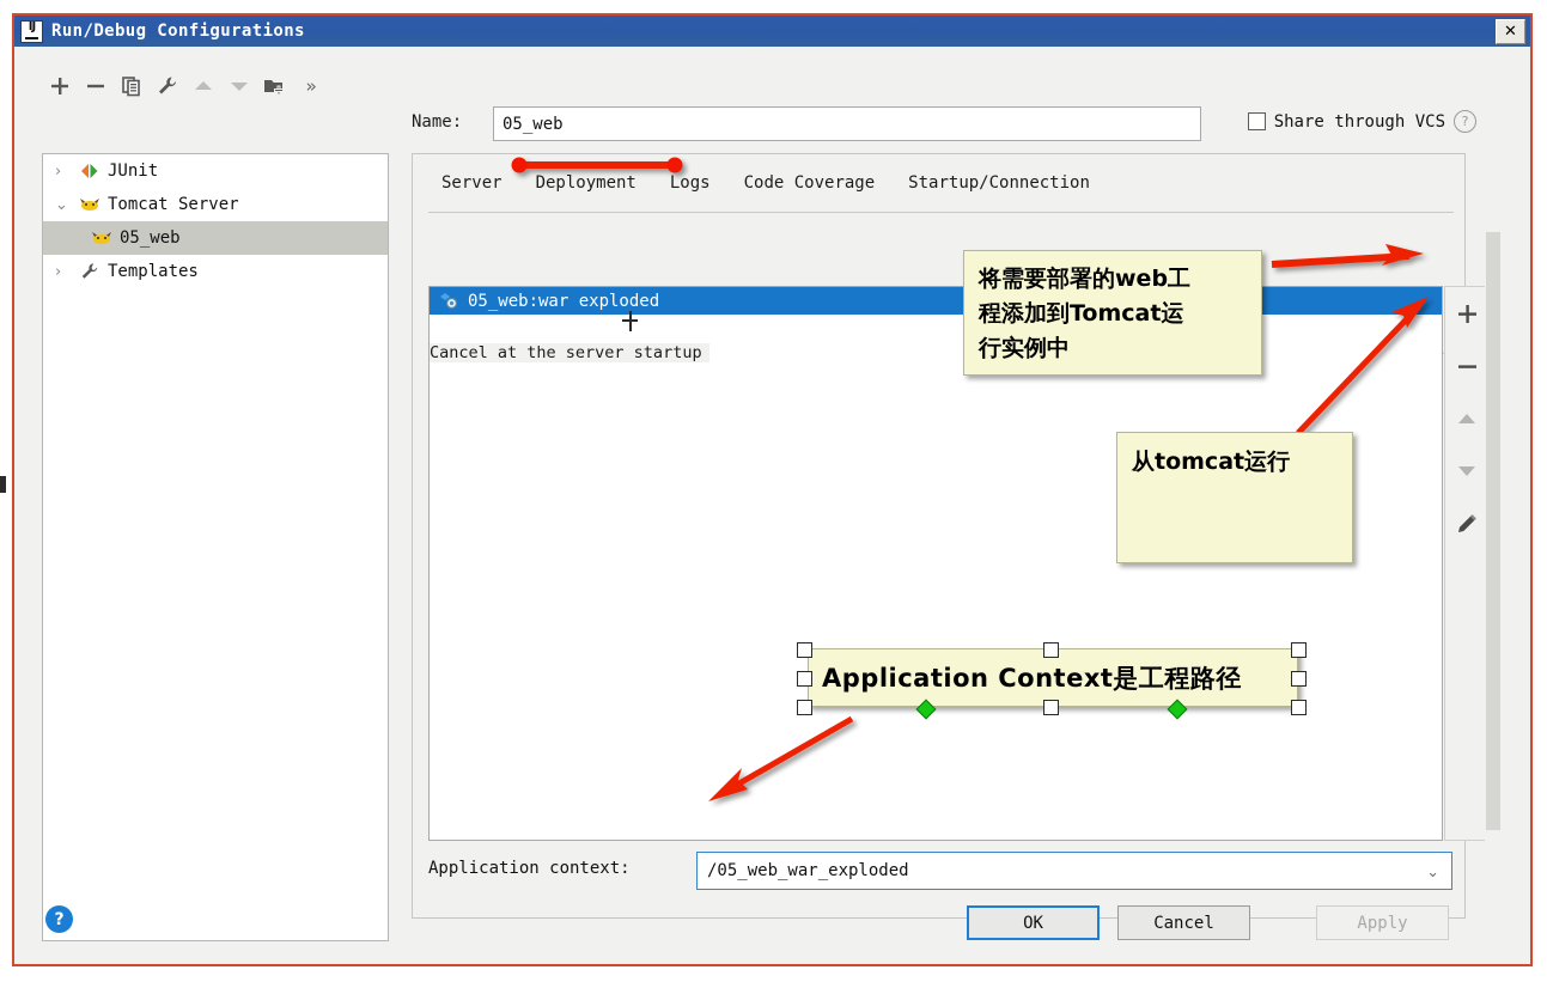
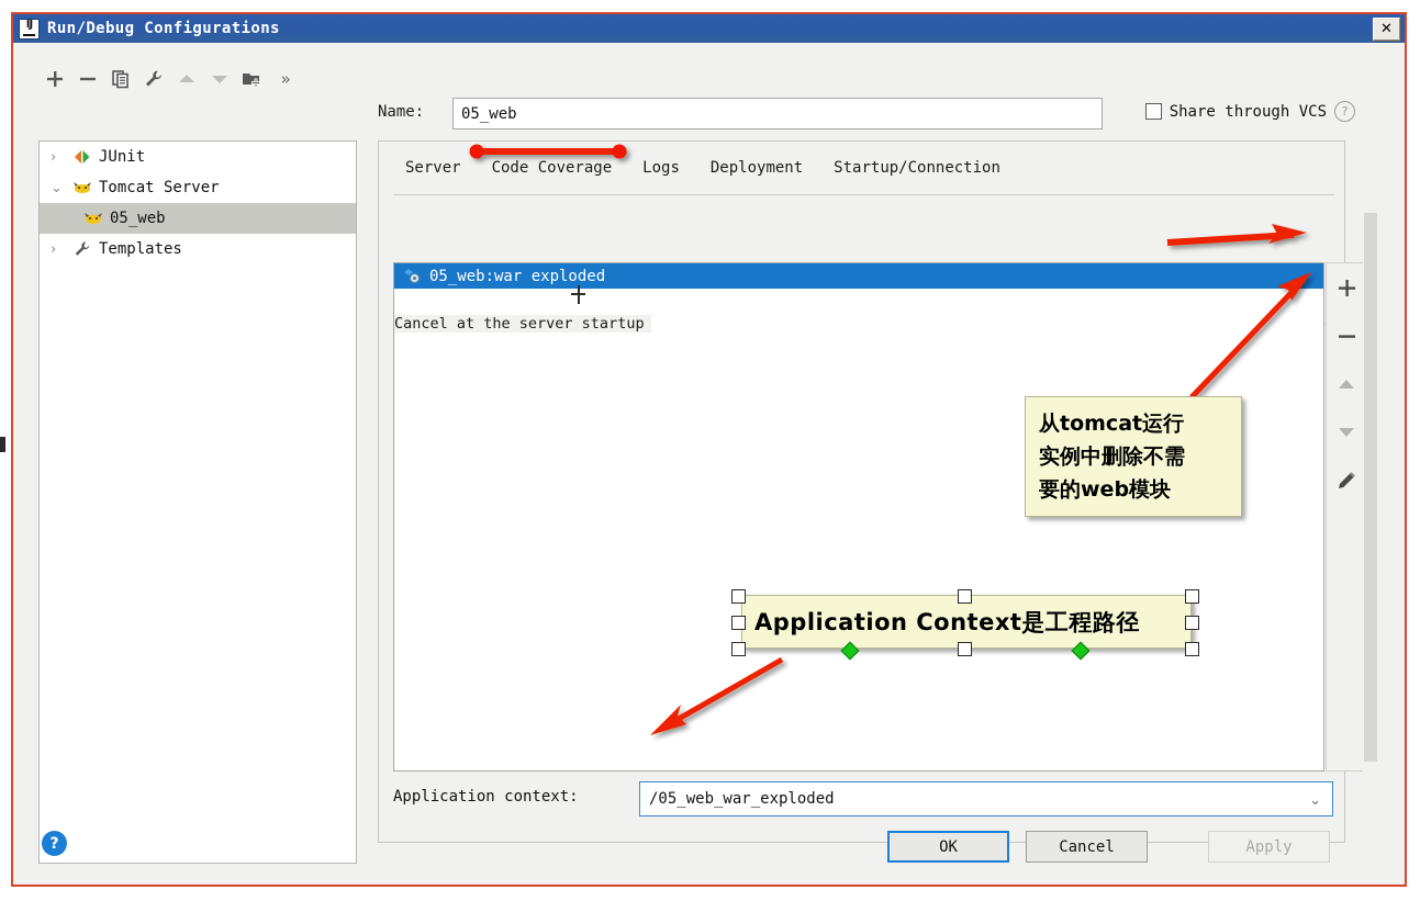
  Run/Debug Configurations
  ✕
  »
  Name:
  05_web
  Share through VCS
  ?
  ›
  JUnit
  ⌄
  Tomcat Server
  05_web
  ›
  Templates
  Server
- Deployment
+ Code Coverage
  Logs
- Code Coverage
+ Deployment
  Startup/Connection
  Cancel at the server startup
  05_web:war exploded
  Application context:
  /05_web_war_exploded
  ⌄
  ?
  OK
  Cancel
  Apply
- 将需要部署的web工
- 程添加到Tomcat运
- 行实例中
  从tomcat运行
+ 实例中删除不需
+ 要的web模块
  Application Context是工程路径
